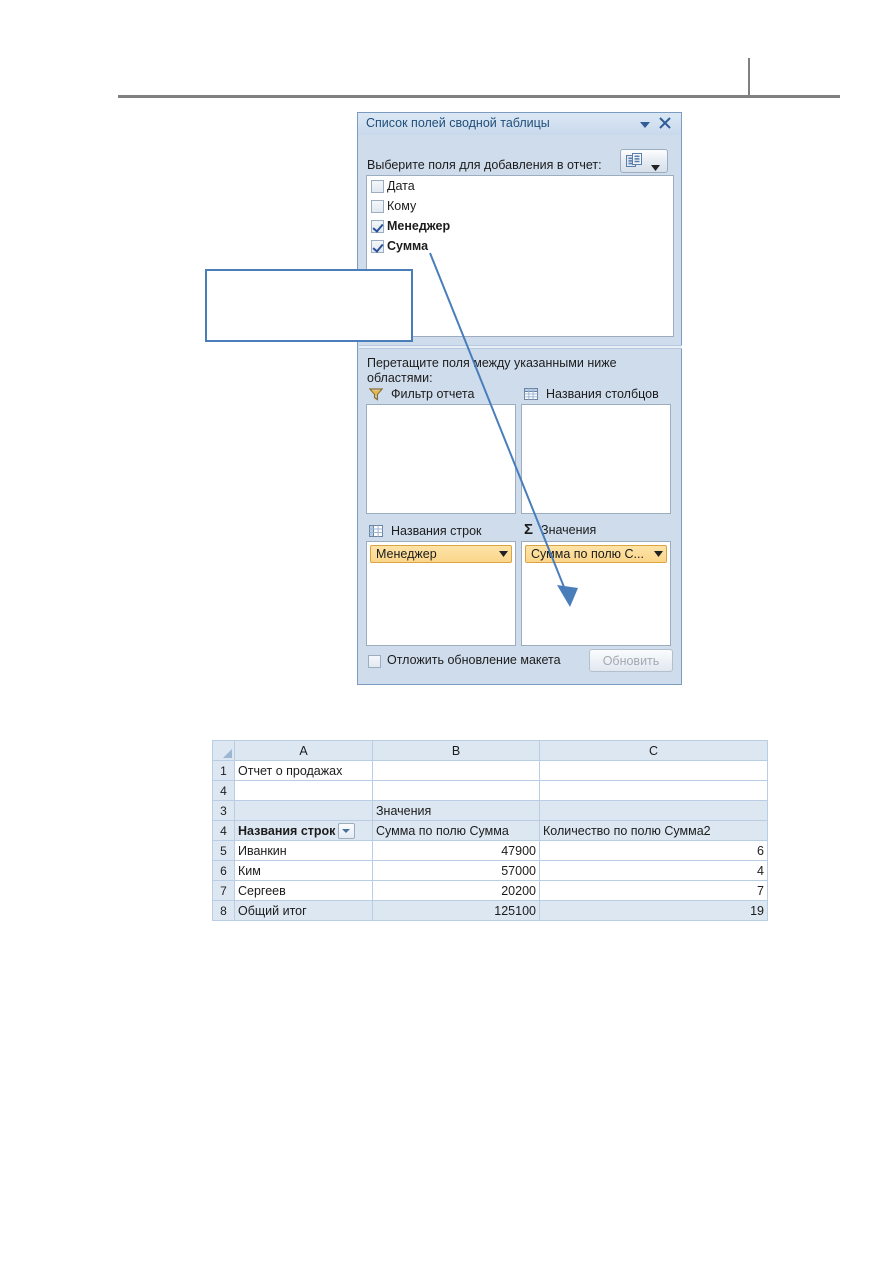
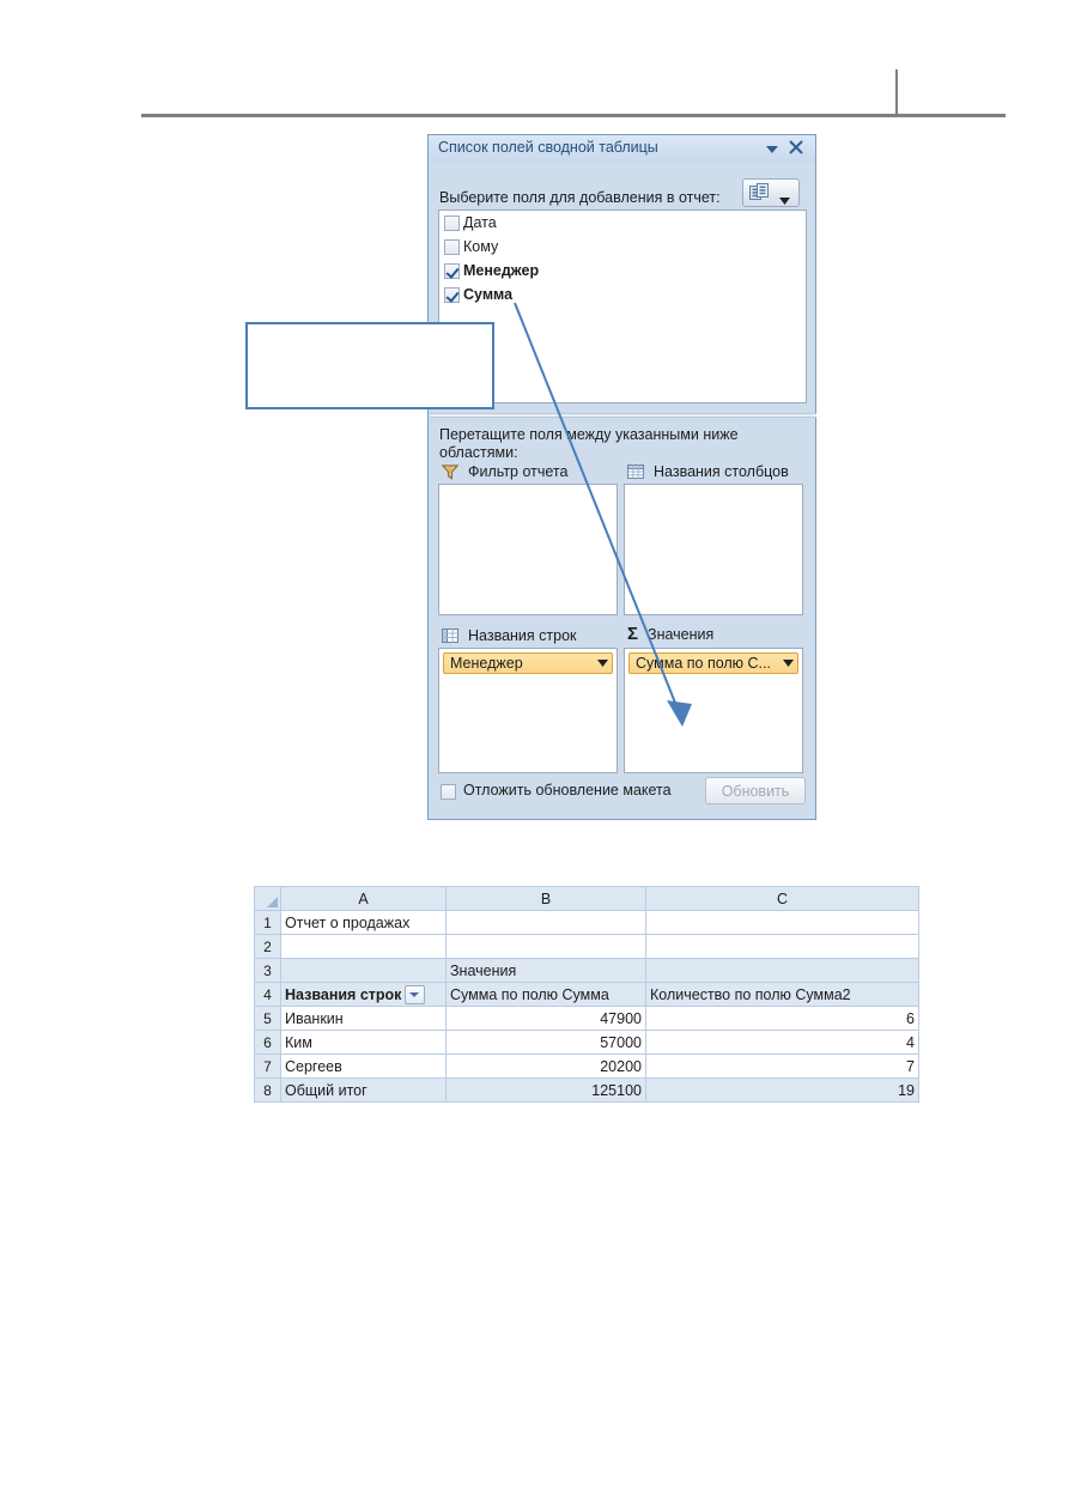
  Список полей сводной таблицы
  Выберите поля для добавления в отчет:
  Дата
  Кому
  Менеджер
  Сумма
  Перетащите поля между указанными ниже областями:
  Фильтр отчета
  Названия столбцов
  Названия строк
  Менеджер
  Σ
  Значения
  Сума по полю С...
  Отложить обновление макета
  Обновить
  	A	B	C
  1	Отчет о продажах
- 4
+ 2
  3		Значения
  4	Названия строк	Сумма по полю Сумма	Количество по полю Сумма2
  5	Иванкин	47900	6
  6	Ким	57000	4
  7	Сергеев	20200	7
  8	Общий итог	125100	19
